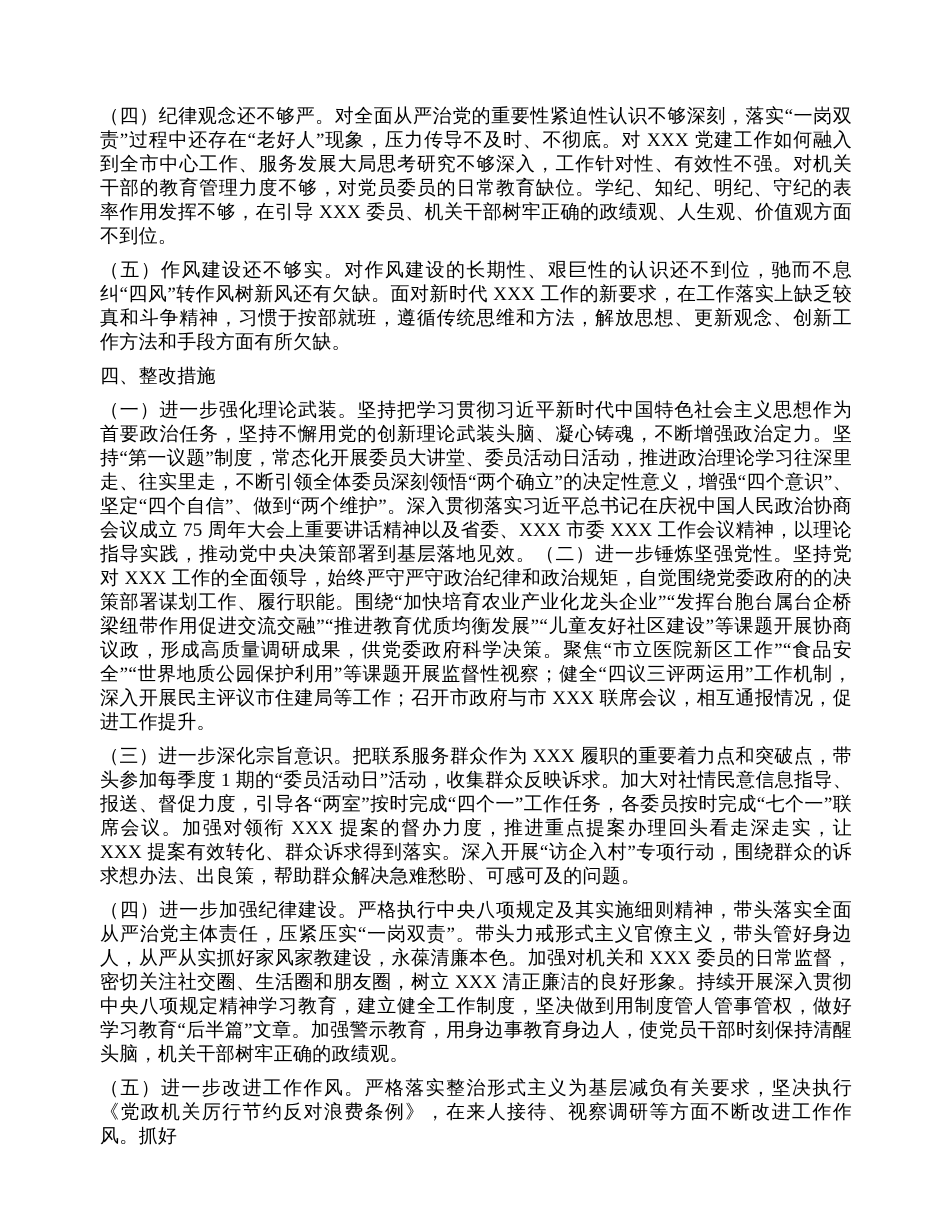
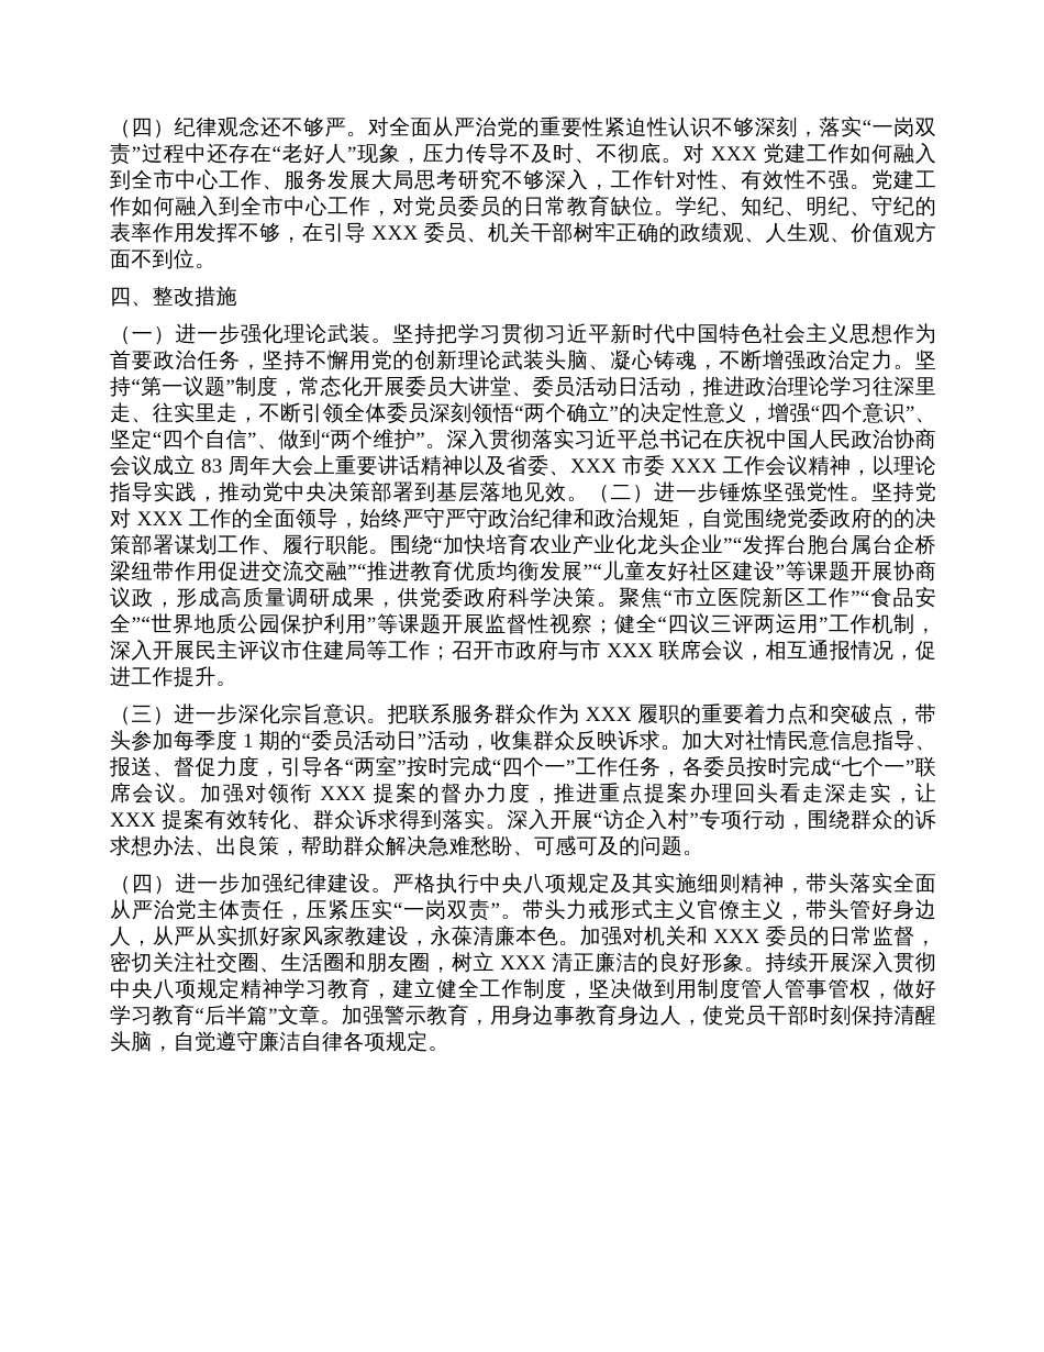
- （四）纪律观念还不够严。对全面从严治党的重要性紧迫性认识不够深刻，落实“一岗双责”过程中还存在“老好人”现象，压力传导不及时、不彻底。对 XXX 党建工作如何融入到全市中心工作、服务发展大局思考研究不够深入，工作针对性、有效性不强。对机关干部的教育管理力度不够，对党员委员的日常教育缺位。学纪、知纪、明纪、守纪的表率作用发挥不够，在引导 XXX 委员、机关干部树牢正确的政绩观、人生观、价值观方面不到位。
+ （四）纪律观念还不够严。对全面从严治党的重要性紧迫性认识不够深刻，落实“一岗双责”过程中还存在“老好人”现象，压力传导不及时、不彻底。对 XXX 党建工作如何融入到全市中心工作、服务发展大局思考研究不够深入，工作针对性、有效性不强。党建工作如何融入到全市中心工作，对党员委员的日常教育缺位。学纪、知纪、明纪、守纪的表率作用发挥不够，在引导 XXX 委员、机关干部树牢正确的政绩观、人生观、价值观方面不到位。
- （五）作风建设还不够实。对作风建设的长期性、艰巨性的认识还不到位，驰而不息纠“四风”转作风树新风还有欠缺。面对新时代 XXX 工作的新要求，在工作落实上缺乏较真和斗争精神，习惯于按部就班，遵循传统思维和方法，解放思想、更新观念、创新工作方法和手段方面有所欠缺。
  四、整改措施
- （一）进一步强化理论武装。坚持把学习贯彻习近平新时代中国特色社会主义思想作为首要政治任务，坚持不懈用党的创新理论武装头脑、凝心铸魂，不断增强政治定力。坚持“第一议题”制度，常态化开展委员大讲堂、委员活动日活动，推进政治理论学习往深里走、往实里走，不断引领全体委员深刻领悟“两个确立”的决定性意义，增强“四个意识”、坚定“四个自信”、做到“两个维护”。深入贯彻落实习近平总书记在庆祝中国人民政治协商会议成立 75 周年大会上重要讲话精神以及省委、XXX 市委 XXX 工作会议精神，以理论指导实践，推动党中央决策部署到基层落地见效。（二）进一步锤炼坚强党性。坚持党对 XXX 工作的全面领导，始终严守严守政治纪律和政治规矩，自觉围绕党委政府的的决策部署谋划工作、履行职能。围绕“加快培育农业产业化龙头企业”“发挥台胞台属台企桥梁纽带作用促进交流交融”“推进教育优质均衡发展”“儿童友好社区建设”等课题开展协商议政，形成高质量调研成果，供党委政府科学决策。聚焦“市立医院新区工作”“食品安全”“世界地质公园保护利用”等课题开展监督性视察；健全“四议三评两运用”工作机制，深入开展民主评议市住建局等工作；召开市政府与市 XXX 联席会议，相互通报情况，促进工作提升。
+ （一）进一步强化理论武装。坚持把学习贯彻习近平新时代中国特色社会主义思想作为首要政治任务，坚持不懈用党的创新理论武装头脑、凝心铸魂，不断增强政治定力。坚持“第一议题”制度，常态化开展委员大讲堂、委员活动日活动，推进政治理论学习往深里走、往实里走，不断引领全体委员深刻领悟“两个确立”的决定性意义，增强“四个意识”、坚定“四个自信”、做到“两个维护”。深入贯彻落实习近平总书记在庆祝中国人民政治协商会议成立 83 周年大会上重要讲话精神以及省委、XXX 市委 XXX 工作会议精神，以理论指导实践，推动党中央决策部署到基层落地见效。（二）进一步锤炼坚强党性。坚持党对 XXX 工作的全面领导，始终严守严守政治纪律和政治规矩，自觉围绕党委政府的的决策部署谋划工作、履行职能。围绕“加快培育农业产业化龙头企业”“发挥台胞台属台企桥梁纽带作用促进交流交融”“推进教育优质均衡发展”“儿童友好社区建设”等课题开展协商议政，形成高质量调研成果，供党委政府科学决策。聚焦“市立医院新区工作”“食品安全”“世界地质公园保护利用”等课题开展监督性视察；健全“四议三评两运用”工作机制，深入开展民主评议市住建局等工作；召开市政府与市 XXX 联席会议，相互通报情况，促进工作提升。
  （三）进一步深化宗旨意识。把联系服务群众作为 XXX 履职的重要着力点和突破点，带头参加每季度 1 期的“委员活动日”活动，收集群众反映诉求。加大对社情民意信息指导、报送、督促力度，引导各“两室”按时完成“四个一”工作任务，各委员按时完成“七个一”联席会议。加强对领衔 XXX 提案的督办力度，推进重点提案办理回头看走深走实，让 XXX 提案有效转化、群众诉求得到落实。深入开展“访企入村”专项行动，围绕群众的诉求想办法、出良策，帮助群众解决急难愁盼、可感可及的问题。
- （四）进一步加强纪律建设。严格执行中央八项规定及其实施细则精神，带头落实全面从严治党主体责任，压紧压实“一岗双责”。带头力戒形式主义官僚主义，带头管好身边人，从严从实抓好家风家教建设，永葆清廉本色。加强对机关和 XXX 委员的日常监督，密切关注社交圈、生活圈和朋友圈，树立 XXX 清正廉洁的良好形象。持续开展深入贯彻中央八项规定精神学习教育，建立健全工作制度，坚决做到用制度管人管事管权，做好学习教育“后半篇”文章。加强警示教育，用身边事教育身边人，使党员干部时刻保持清醒头脑，机关干部树牢正确的政绩观。
+ （四）进一步加强纪律建设。严格执行中央八项规定及其实施细则精神，带头落实全面从严治党主体责任，压紧压实“一岗双责”。带头力戒形式主义官僚主义，带头管好身边人，从严从实抓好家风家教建设，永葆清廉本色。加强对机关和 XXX 委员的日常监督，密切关注社交圈、生活圈和朋友圈，树立 XXX 清正廉洁的良好形象。持续开展深入贯彻中央八项规定精神学习教育，建立健全工作制度，坚决做到用制度管人管事管权，做好学习教育“后半篇”文章。加强警示教育，用身边事教育身边人，使党员干部时刻保持清醒头脑，自觉遵守廉洁自律各项规定。
- （五）进一步改进工作作风。严格落实整治形式主义为基层减负有关要求，坚决执行《党政机关厉行节约反对浪费条例》，在来人接待、视察调研等方面不断改进工作作风。抓好
